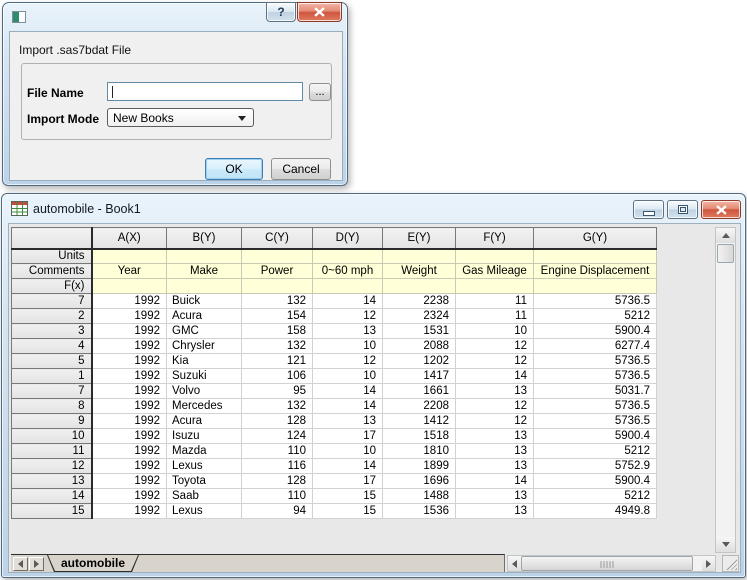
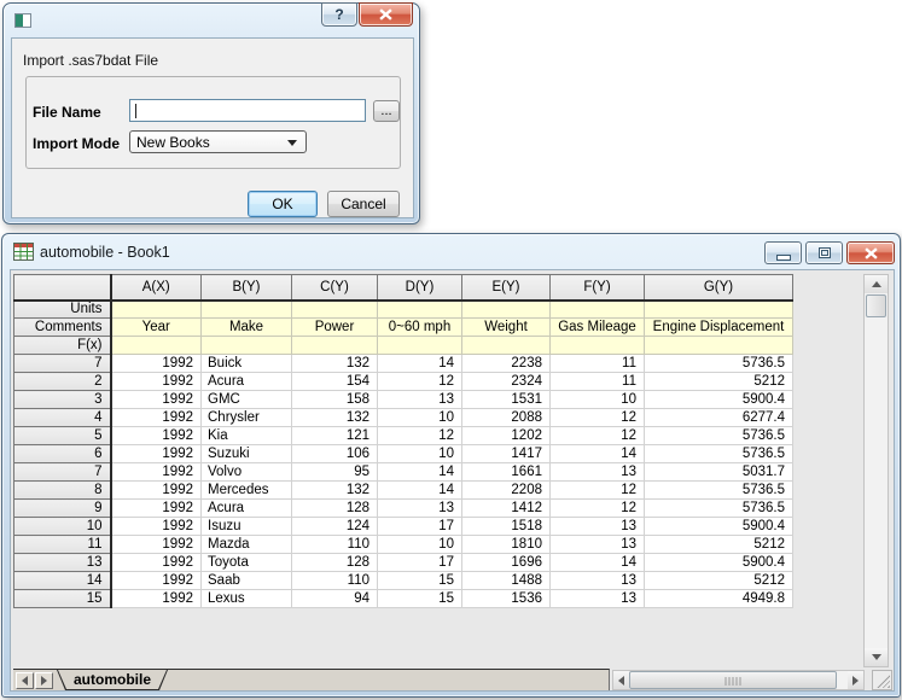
  ?
  Import .sas7bdat File
  File Name
  ...
  Import Mode
  New Books
  OK
  Cancel
  automobile - Book1
  	A(X)	B(Y)	C(Y)	D(Y)	E(Y)	F(Y)	G(Y)
  Units
  Comments	Year	Make	Power	0~60 mph	Weight	Gas Mileage	Engine Displacement
  F(x)
  7	1992	Buick	132	14	2238	11	5736.5
  2	1992	Acura	154	12	2324	11	5212
  3	1992	GMC	158	13	1531	10	5900.4
  4	1992	Chrysler	132	10	2088	12	6277.4
  5	1992	Kia	121	12	1202	12	5736.5
- 1	1992	Suzuki	106	10	1417	14	5736.5
+ 6	1992	Suzuki	106	10	1417	14	5736.5
  7	1992	Volvo	95	14	1661	13	5031.7
  8	1992	Mercedes	132	14	2208	12	5736.5
  9	1992	Acura	128	13	1412	12	5736.5
  10	1992	Isuzu	124	17	1518	13	5900.4
  11	1992	Mazda	110	10	1810	13	5212
- 12	1992	Lexus	116	14	1899	13	5752.9
  13	1992	Toyota	128	17	1696	14	5900.4
  14	1992	Saab	110	15	1488	13	5212
  15	1992	Lexus	94	15	1536	13	4949.8
  automobile
